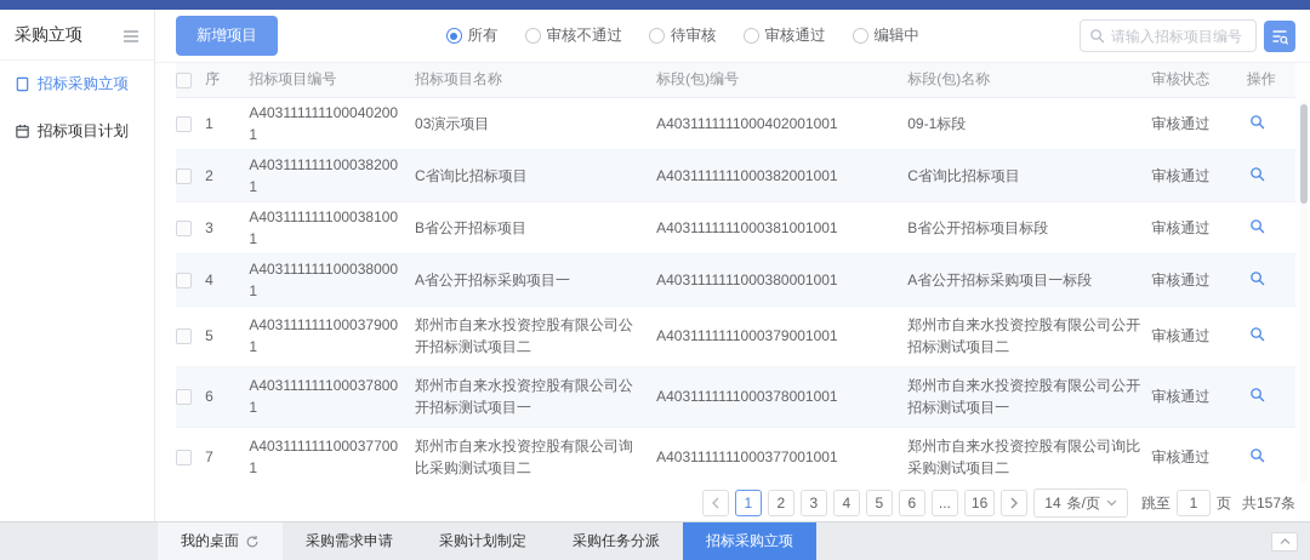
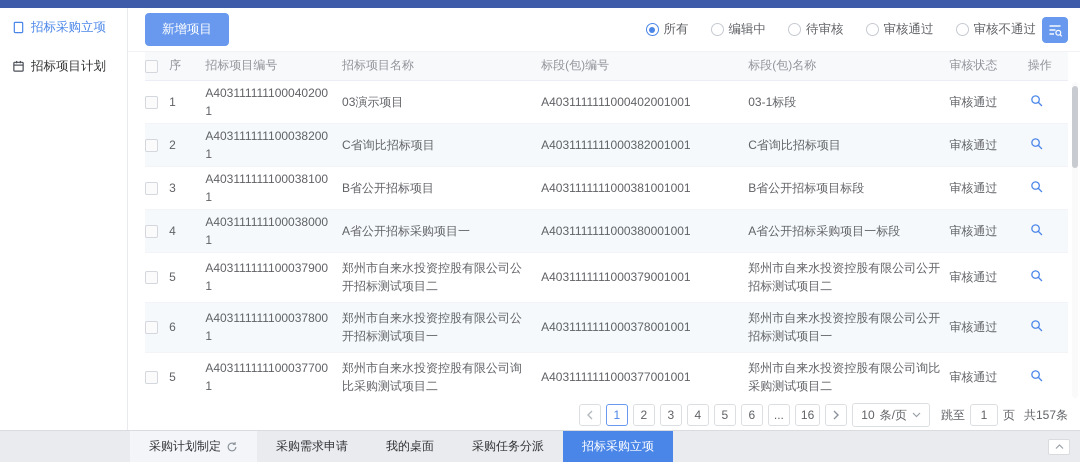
- 采购立项
  招标采购立项
  招标项目计划
  新增项目
  所有
- 审核不通过
+ 编辑中
  待审核
  审核通过
- 编辑中
+ 审核不通过
- 请输入招标项目编号
  	序	招标项目编号	招标项目名称	标段(包)编号	标段(包)名称	审核状态	操作
- 	1	A4031111111000402001	03演示项目	A4031111111000402001001	09-1标段	审核通过
+ 	1	A4031111111000402001	03演示项目	A4031111111000402001001	03-1标段	审核通过
  	2	A4031111111000382001	C省询比招标项目	A4031111111000382001001	C省询比招标项目	审核通过
  	3	A4031111111000381001	B省公开招标项目	A4031111111000381001001	B省公开招标项目标段	审核通过
  	4	A4031111111000380001	A省公开招标采购项目一	A4031111111000380001001	A省公开招标采购项目一标段	审核通过
  	5	A4031111111000379001	郑州市自来水投资控股有限公司公开招标测试项目二	A4031111111000379001001	郑州市自来水投资控股有限公司公开招标测试项目二	审核通过
  	6	A4031111111000378001	郑州市自来水投资控股有限公司公开招标测试项目一	A4031111111000378001001	郑州市自来水投资控股有限公司公开招标测试项目一	审核通过
- 	7	A4031111111000377001	郑州市自来水投资控股有限公司询比采购测试项目二	A4031111111000377001001	郑州市自来水投资控股有限公司询比采购测试项目二	审核通过
+ 	5	A4031111111000377001	郑州市自来水投资控股有限公司询比采购测试项目二	A4031111111000377001001	郑州市自来水投资控股有限公司询比采购测试项目二	审核通过
  1
  2
  3
  4
  5
  6
  ...
  16
- 14
+ 10
  条/页
  跳至
  1
  页
  共157条
- 我的桌面
+ 采购计划制定
  采购需求申请
- 采购计划制定
+ 我的桌面
  采购任务分派
  招标采购立项
